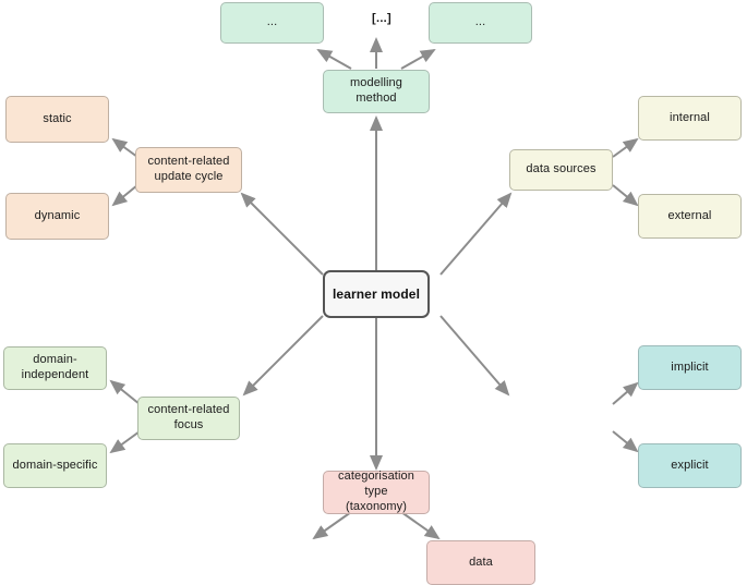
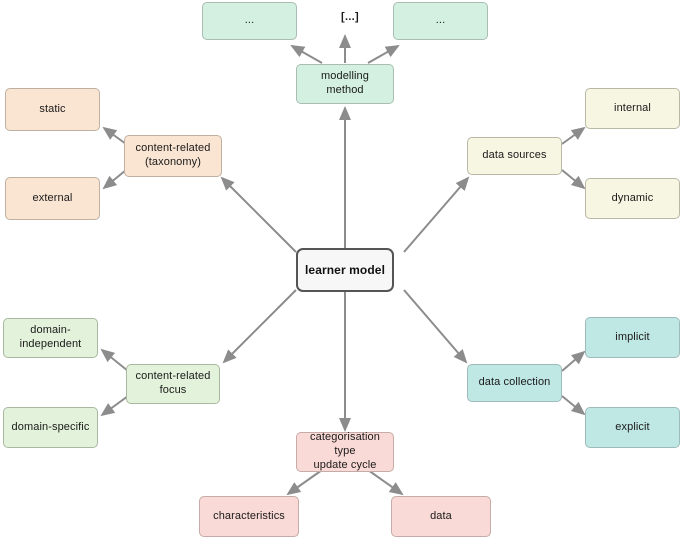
  learner model
  modelling method
  ...
  ...
  [...]
  data sources
  internal
- external
+ dynamic
+ data collection
  implicit
  explicit
  categorisation type
- (taxonomy)
+ update cycle
+ characteristics
  data
  content-related
  focus
  domain-independent
  domain-specific
  content-related
- update cycle
+ (taxonomy)
  static
- dynamic
+ external
